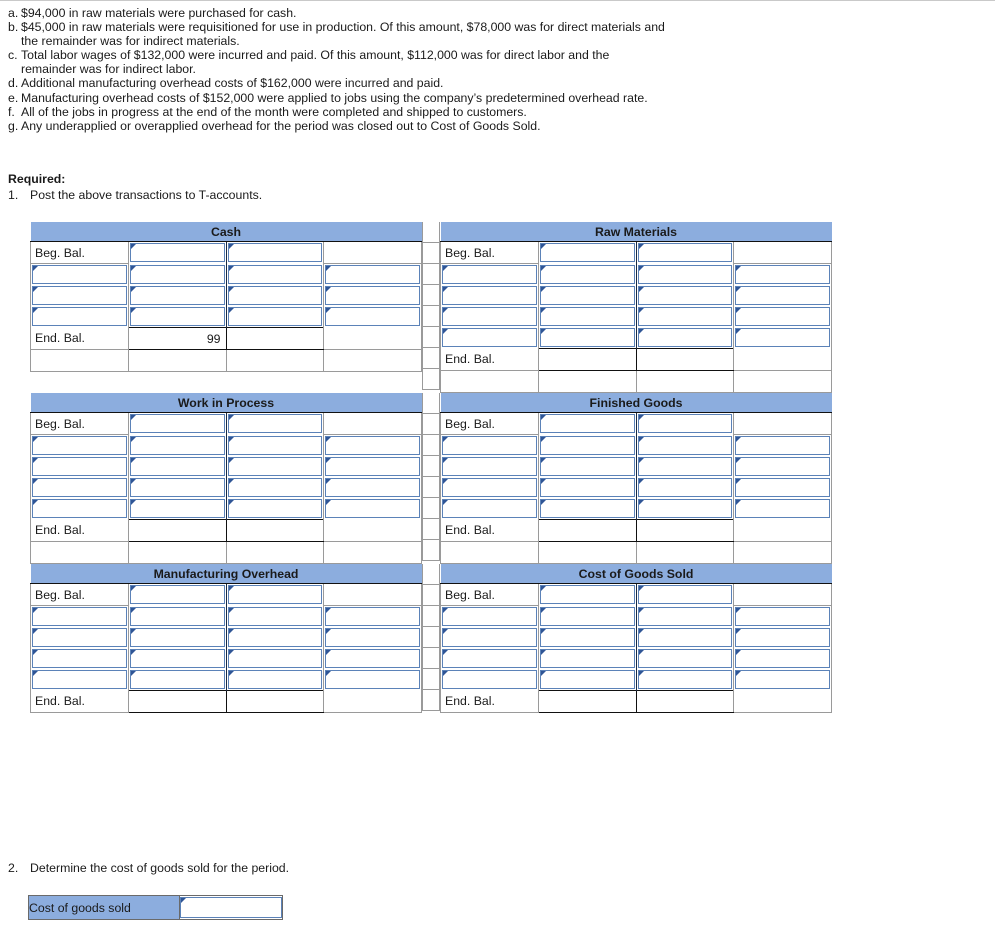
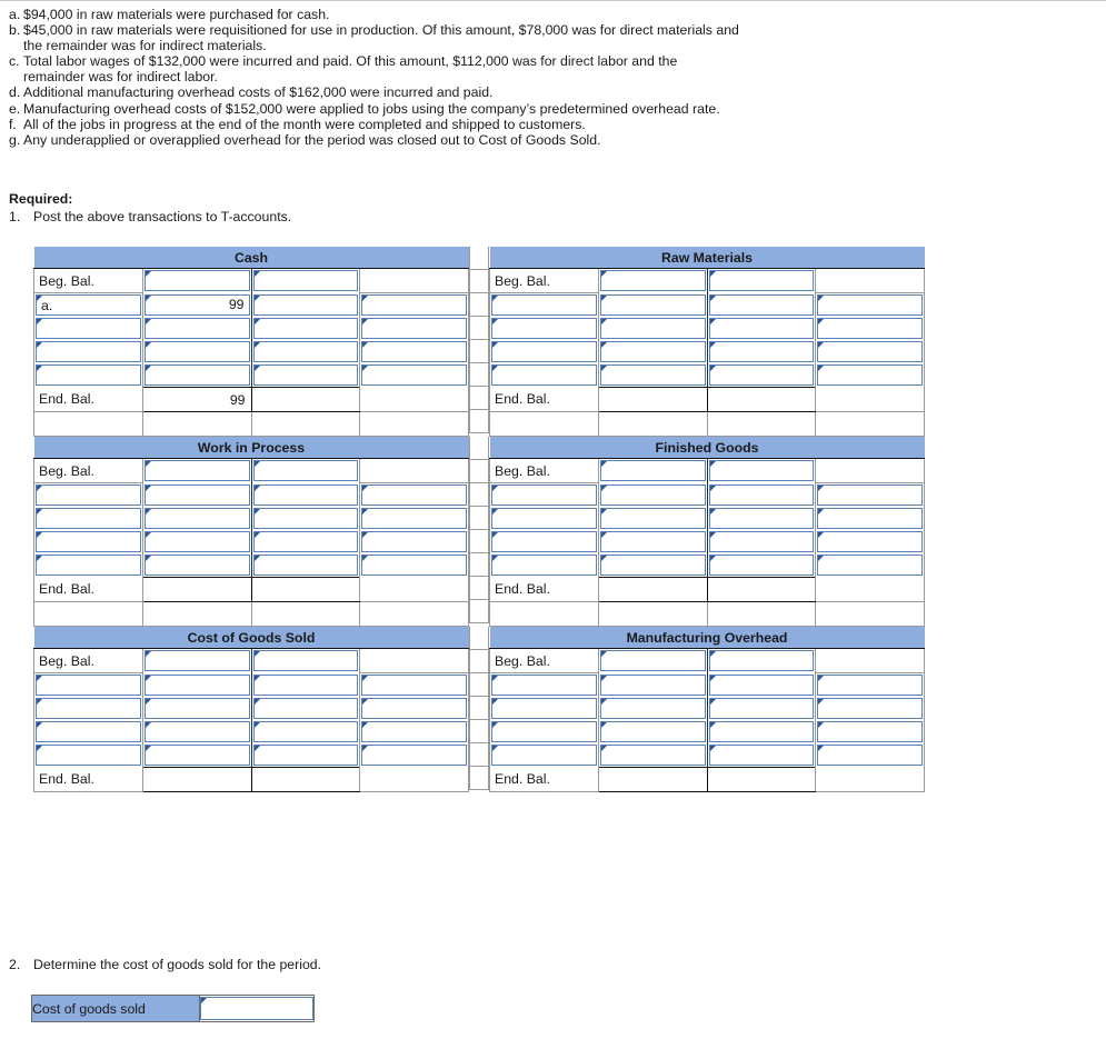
  a.
  $94,000 in raw materials were purchased for cash.
  b.
  $45,000 in raw materials were requisitioned for use in production. Of this amount, $78,000 was for direct materials and the remainder was for indirect materials.
  c.
  Total labor wages of $132,000 were incurred and paid. Of this amount, $112,000 was for direct labor and the remainder was for indirect labor.
  d.
  Additional manufacturing overhead costs of $162,000 were incurred and paid.
  e.
  Manufacturing overhead costs of $152,000 were applied to jobs using the company’s predetermined overhead rate.
  f.
  All of the jobs in progress at the end of the month were completed and shipped to customers.
  g.
  Any underapplied or overapplied overhead for the period was closed out to Cost of Goods Sold.
  Required:
  1.
  Post the above transactions to T-accounts.
  Cash
  Beg. Bal.
+ a.	99
  End. Bal.	99
  Raw Materials
  Beg. Bal.
  End. Bal.
  Work in Process
  Beg. Bal.
  End. Bal.
  Finished Goods
  Beg. Bal.
  End. Bal.
- Manufacturing Overhead
+ Cost of Goods Sold
  Beg. Bal.
  End. Bal.
- Cost of Goods Sold
+ Manufacturing Overhead
  Beg. Bal.
  End. Bal.
  2.
  Determine the cost of goods sold for the period.
  Cost of goods sold
